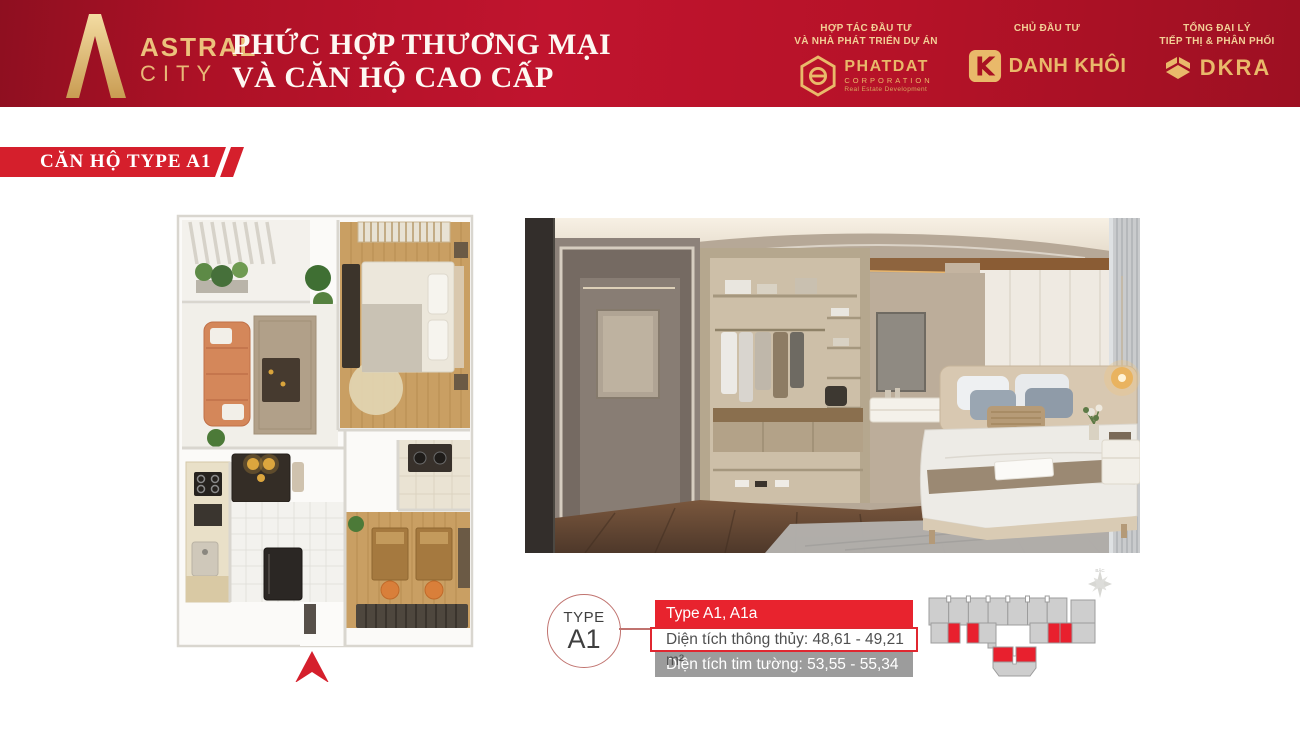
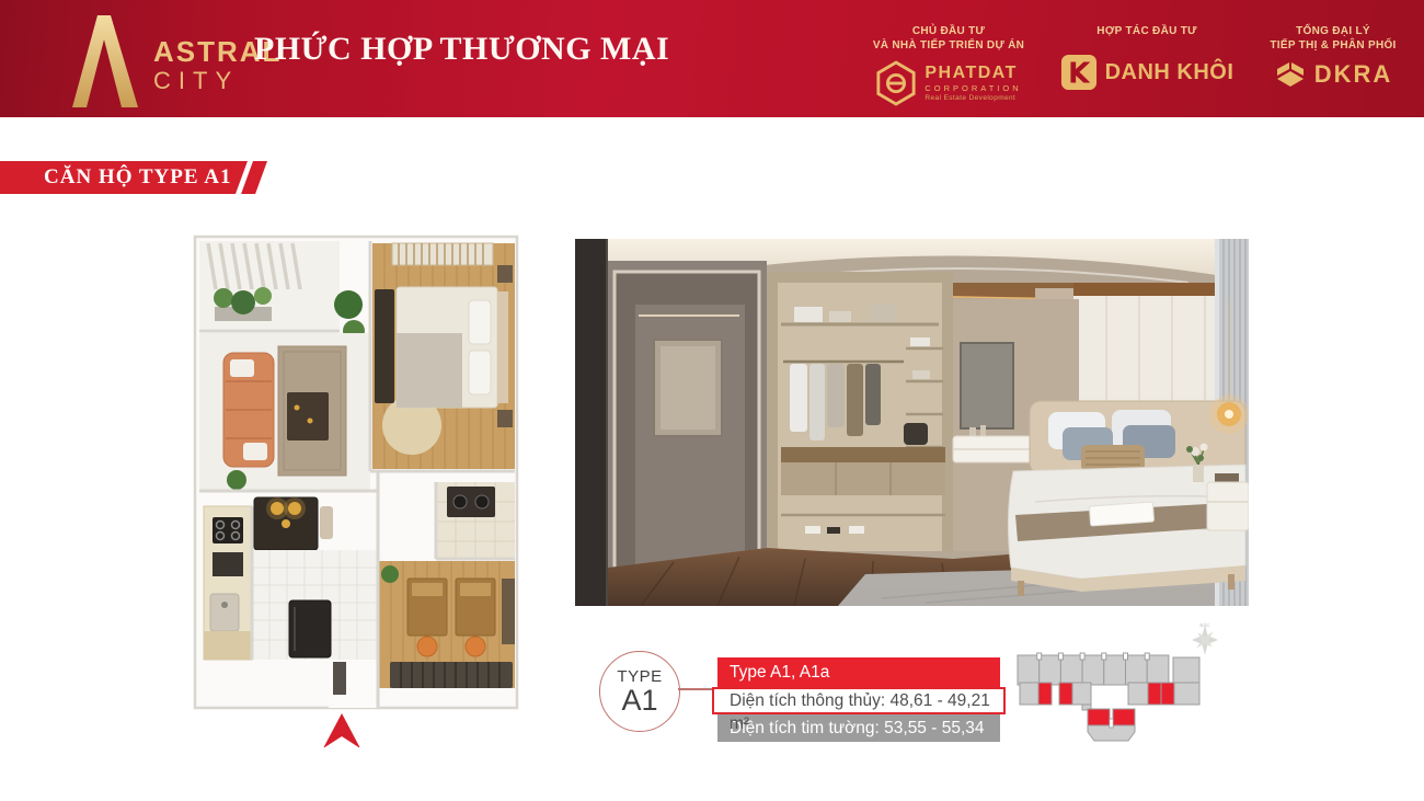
  ASTRAL
  CITY
  PHỨC HỢP THƯƠNG MẠI
- VÀ CĂN HỘ CAO CẤP
- HỢP TÁC ĐẦU TƯ
+ CHỦ ĐẦU TƯ
- VÀ NHÀ PHÁT TRIỂN DỰ ÁN
+ VÀ NHÀ TIẾP TRIỂN DỰ ÁN
  PHATDAT
  CORPORATION
- CHỦ ĐẦU TƯ
+ HỢP TÁC ĐẦU TƯ
  DANH KHÔI
  TỔNG ĐẠI LÝ
  TIẾP THỊ & PHÂN PHỐI
  DKRA
  CĂN HỘ TYPE A1
  TYPE
  A1
  Type A1, A1a
  Diện tích thông thủy: 48,61 - 49,21 m²
  ện tích tim tường: 53,55 - 55,34
